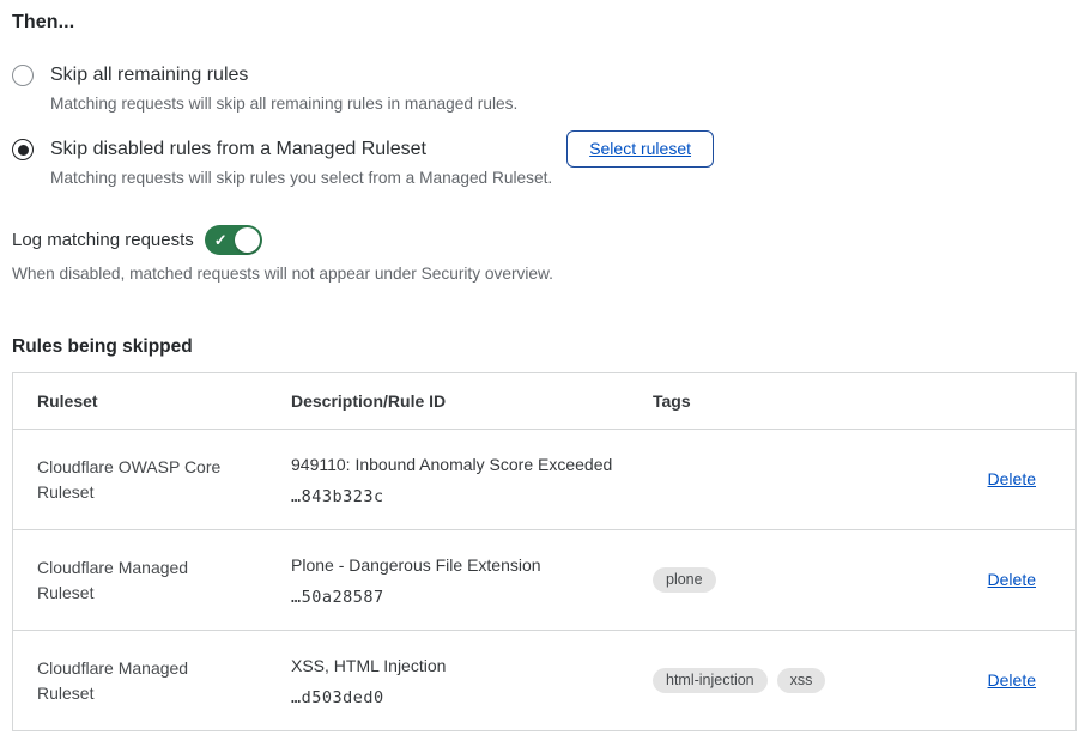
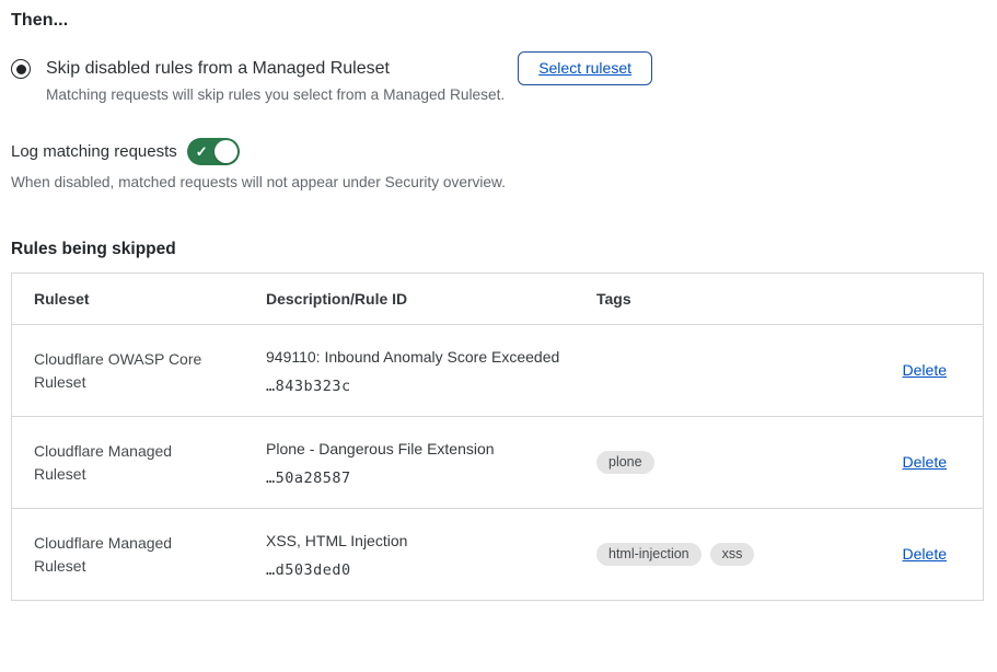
  Then...
- Skip all remaining rules
- Matching requests will skip all remaining rules in managed rules.
  Skip disabled rules from a Managed Ruleset
  Matching requests will skip rules you select from a Managed Ruleset.
  Select ruleset
  Log matching requests
  ✓
  When disabled, matched requests will not appear under Security overview.
  Rules being skipped
  Ruleset
  Description/Rule ID
  Tags
  Cloudflare OWASP Core Ruleset
  949110: Inbound Anomaly Score Exceeded
  …843b323c
  Delete
  Cloudflare Managed Ruleset
  Plone - Dangerous File Extension
  …50a28587
  plone
  Delete
  Cloudflare Managed Ruleset
  XSS, HTML Injection
  …d503ded0
  html-injection
  xss
  Delete
